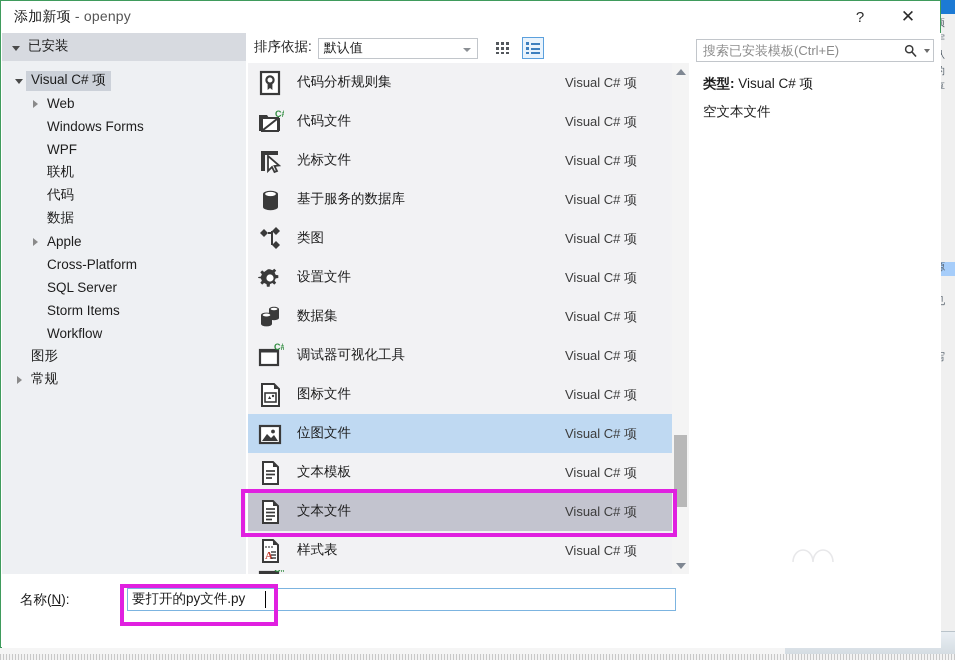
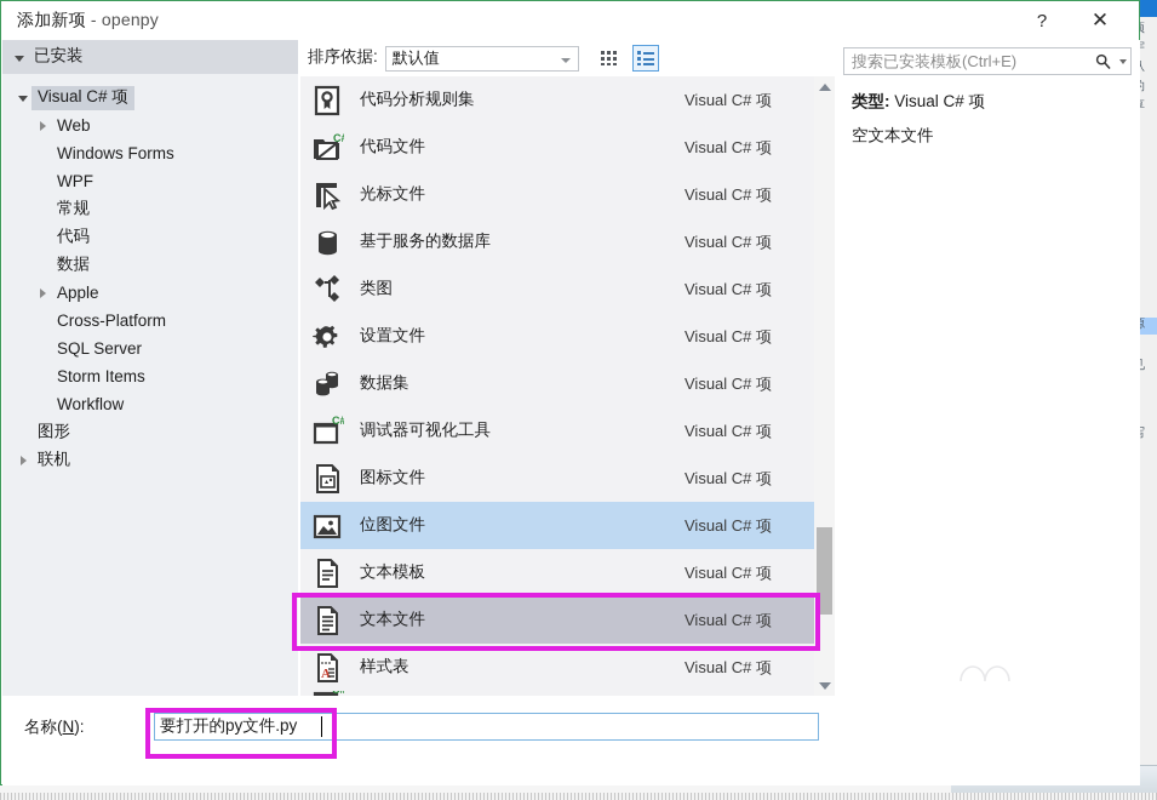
  添加新项 - openpy
  ?
  ✕
  已安装
  Visual C# 项
  Web
  Windows Forms
  WPF
- 联机
+ 常规
  代码
  数据
  Apple
  Cross-Platform
  SQL Server
  Storm Items
  Workflow
  图形
- 常规
+ 联机
  排序依据:
  默认值
  代码分析规则集
  Visual C# 项
  代码文件
  Visual C# 项
  光标文件
  Visual C# 项
  基于服务的数据库
  Visual C# 项
  类图
  Visual C# 项
  设置文件
  Visual C# 项
  数据集
  Visual C# 项
  C#
  调试器可视化工具
  Visual C# 项
  图标文件
  Visual C# 项
  位图文件
  Visual C# 项
  文本模板
  Visual C# 项
  文本文件
  Visual C# 项
  A
  样式表
  Visual C# 项
  搜索已安装模板(Ctrl+E)
  类型: Visual C# 项
  空文本文件
  名称(N):
  要打开的py文件.py
